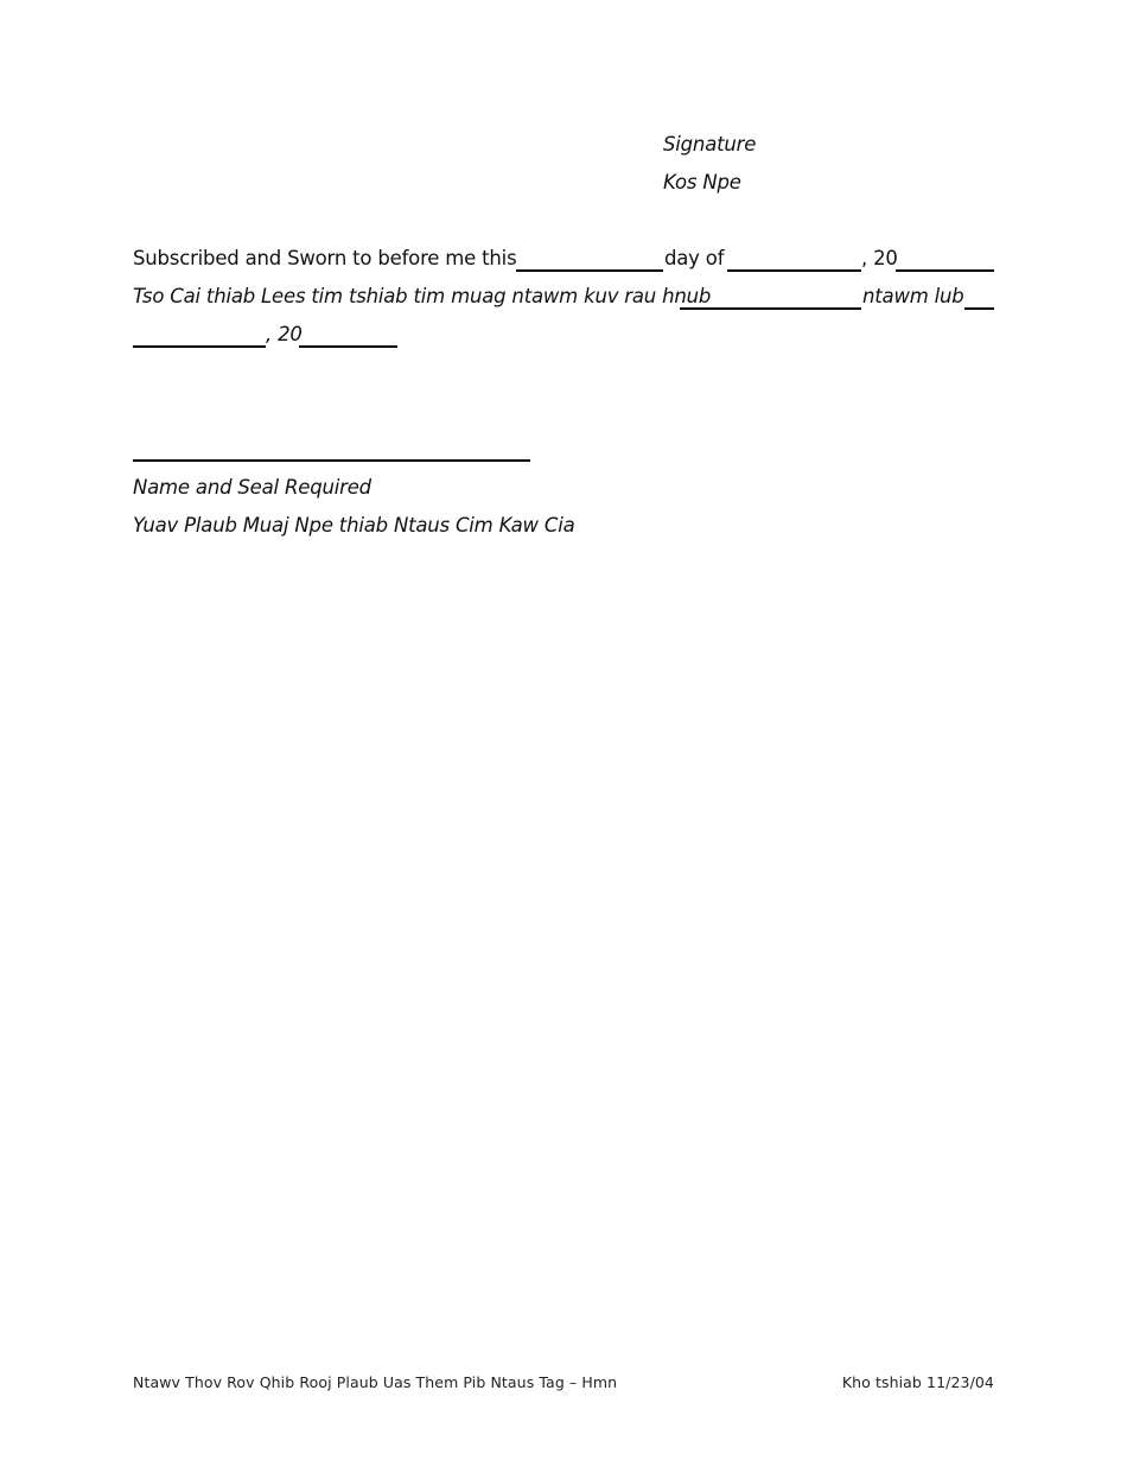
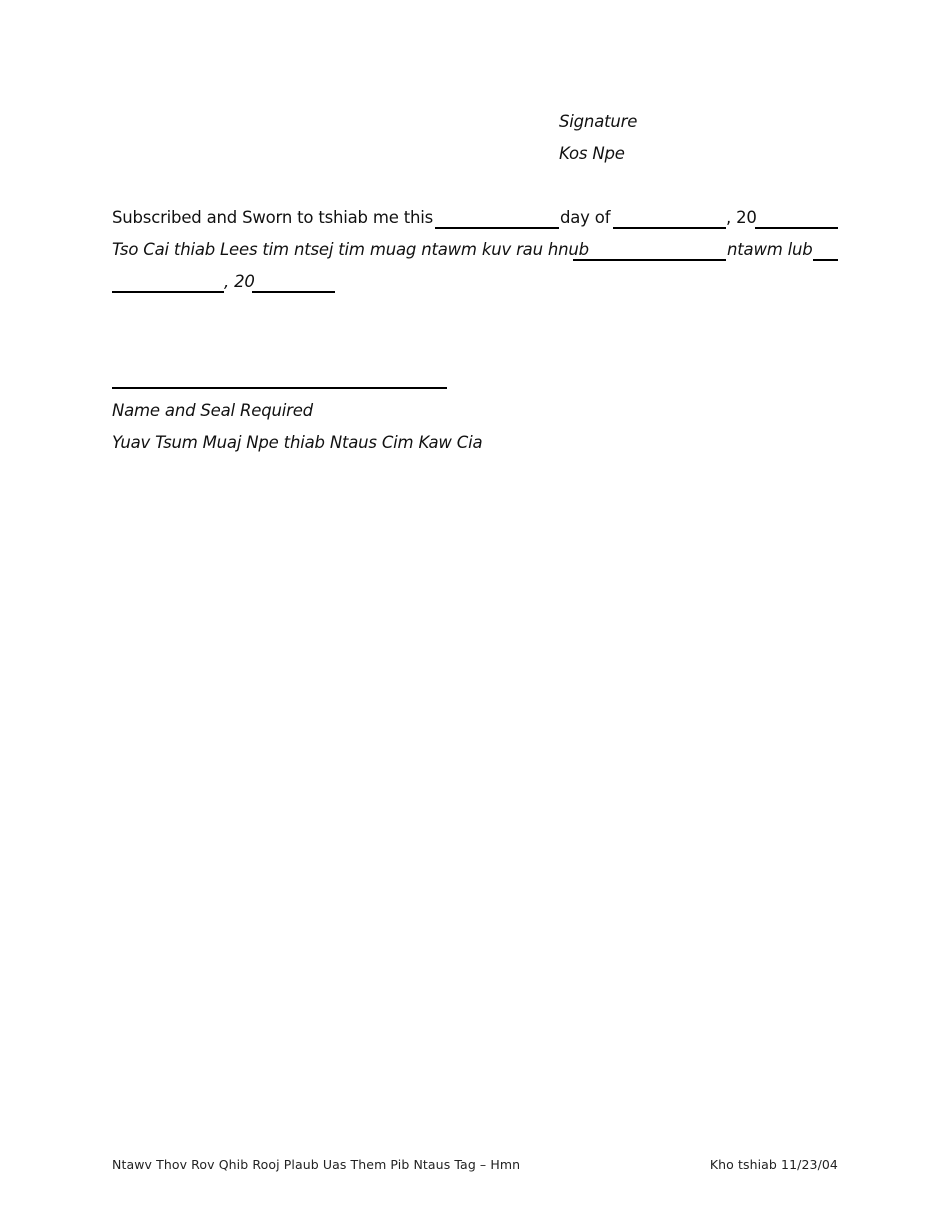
  Signature
  Kos Npe
- Subscribed and Sworn to before me this
+ Subscribed and Sworn to tshiab me this
  day of
  , 20
- Tso Cai thiab Lees tim tshiab tim muag ntawm kuv rau hnub
+ Tso Cai thiab Lees tim ntsej tim muag ntawm kuv rau hnub
  ntawm lub
  , 20
  Name and Seal Required
- Yuav Plaub Muaj Npe thiab Ntaus Cim Kaw Cia
+ Yuav Tsum Muaj Npe thiab Ntaus Cim Kaw Cia
  Ntawv Thov Rov Qhib Rooj Plaub Uas Them Pib Ntaus Tag – Hmn
  Kho tshiab 11/23/04
